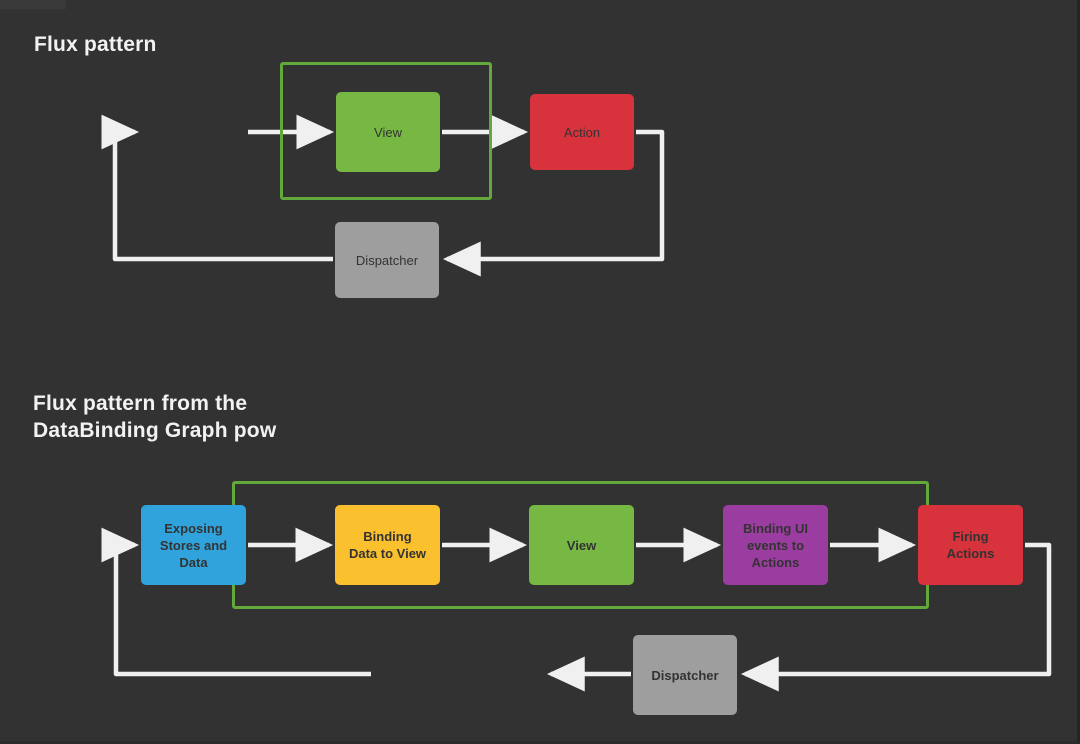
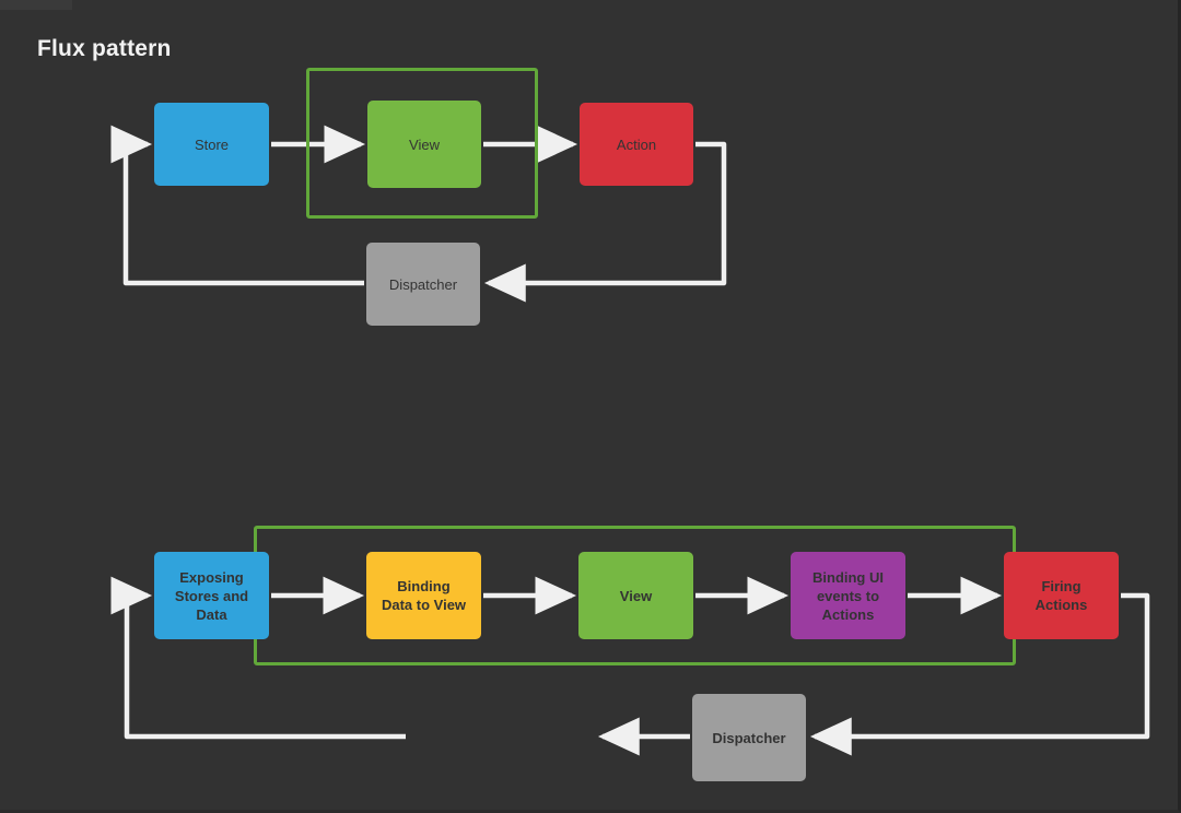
  Flux pattern
+ Store
  View
  Action
  Dispatcher
- Flux pattern from the
- DataBinding Graph pow
  Exposing
  Stores and
  Data
  Binding
  Data to View
  View
  Binding UI
  events to
  Actions
  Firing
  Actions
  Dispatcher
